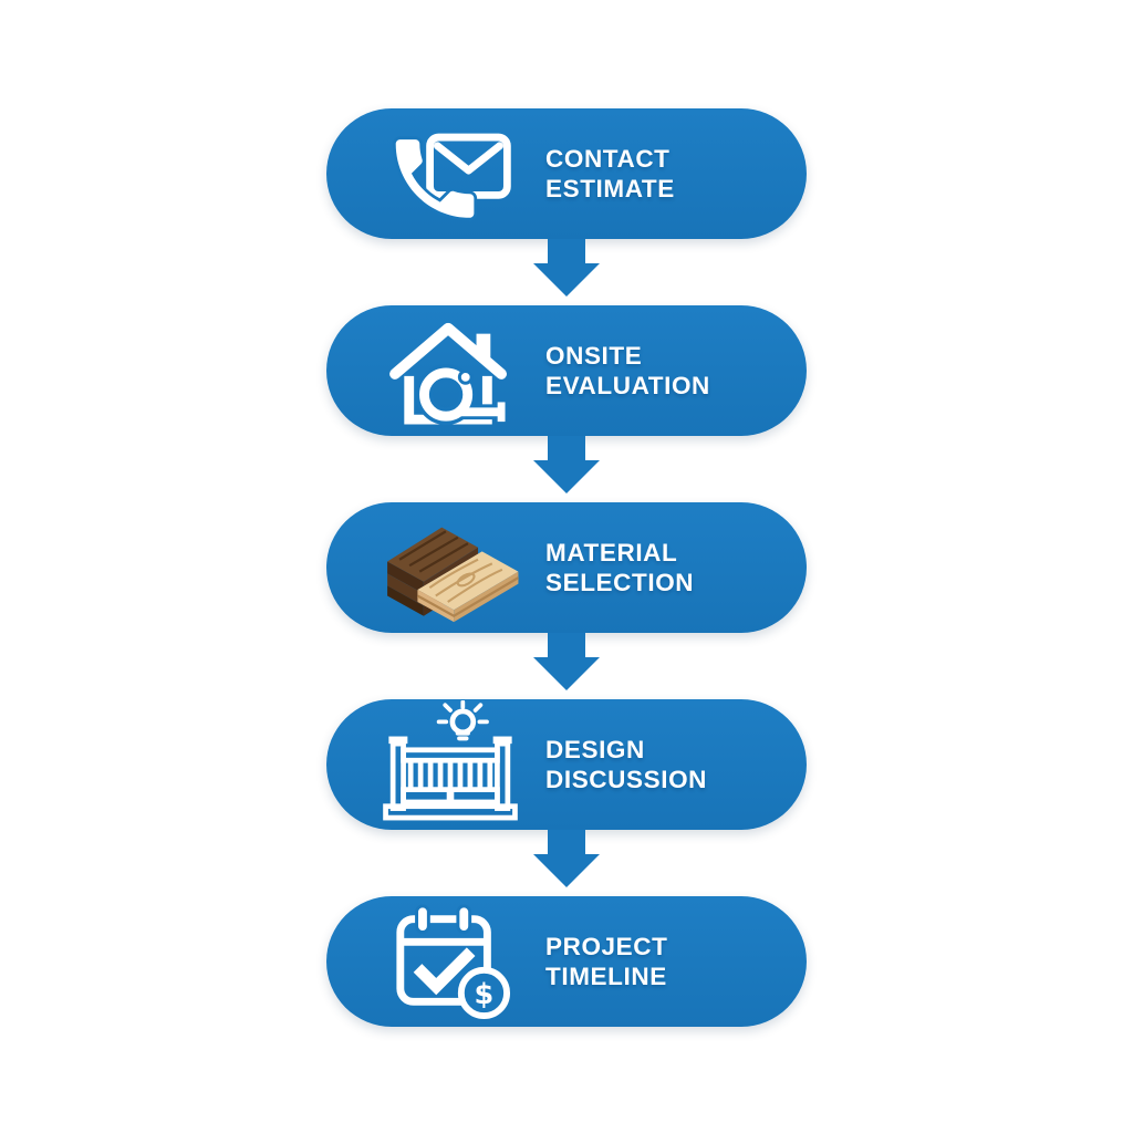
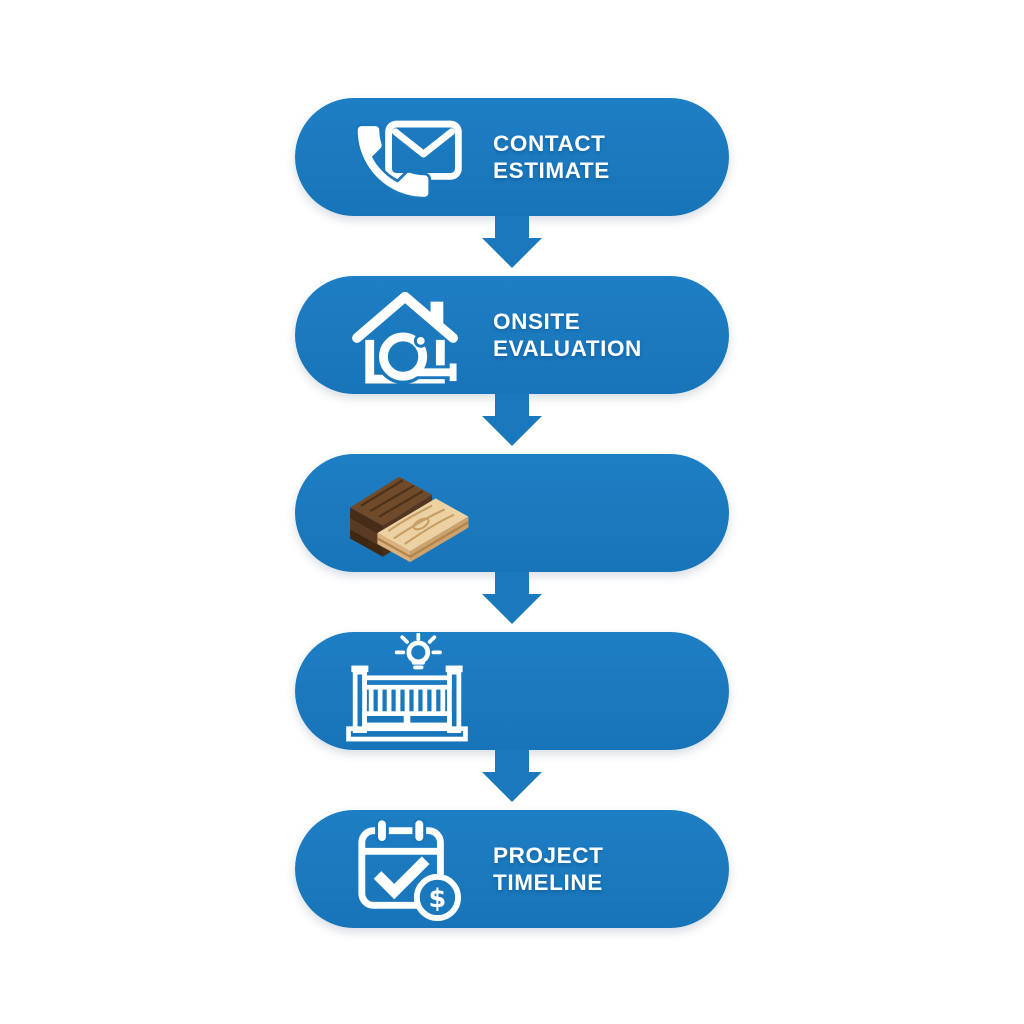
  CONTACT
  ESTIMATE
  ONSITE
  EVALUATION
- MATERIAL
- SELECTION
- DESIGN
- DISCUSSION
  $
  PROJECT
  TIMELINE
